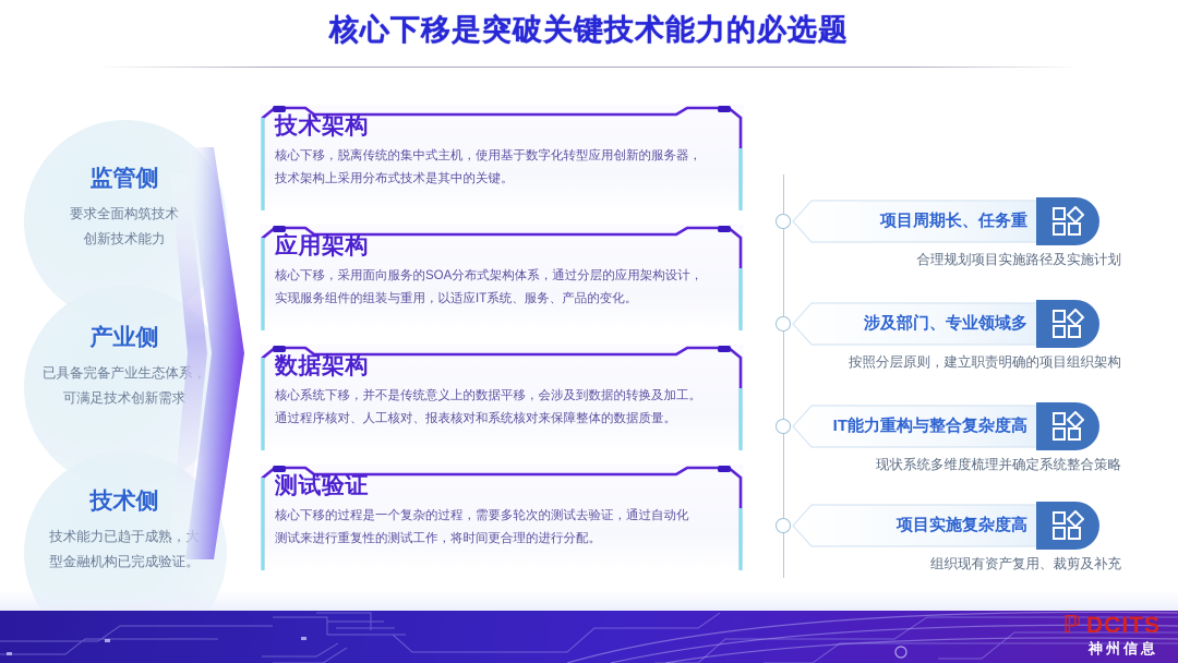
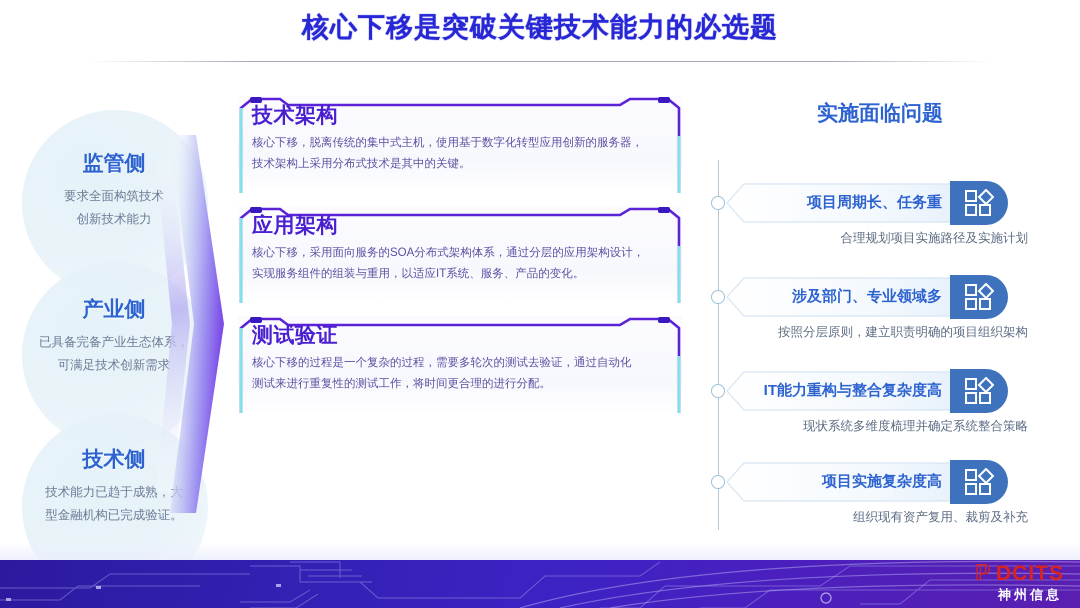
  核心下移是突破关键技术能力的必选题
  监管侧
  要求全面构筑技术
  创新技术能力
  产业侧
  已具备完备产业生态体系
  可满足技术创新需求
  技术侧
  技术能力已趋于成熟
  型金融机构已完成验证。
  技术架构
  核心下移，脱离传统的集中式主机，使用基于数字化转型应用创新的服务器，
  技术架构上采用分布式技术是其中的关键。
  应用架构
  核心下移，采用面向服务的SOA分布式架构体系，通过分层的应用架构设计，
  实现服务组件的组装与重用，以适应IT系统、服务、产品的变化。
- 数据架构
- 核心系统下移，并不是传统意义上的数据平移，会涉及到数据的转换及加工。
- 通过程序核对、人工核对、报表核对和系统核对来保障整体的数据质量。
  测试验证
  核心下移的过程是一个复杂的过程，需要多轮次的测试去验证，通过自动化
  测试来进行重复性的测试工作，将时间更合理的进行分配。
+ 实施面临问题
  项目周期长、任务重
  合理规划项目实施路径及实施计划
  涉及部门、专业领域多
  按照分层原则，建立职责明确的项目组织架构
  IT能力重构与整合复杂度高
  现状系统多维度梳理并确定系统整合策略
  项目实施复杂度高
  组织现有资产复用、裁剪及补充
  ℙ
  DCITS
  神州信息
